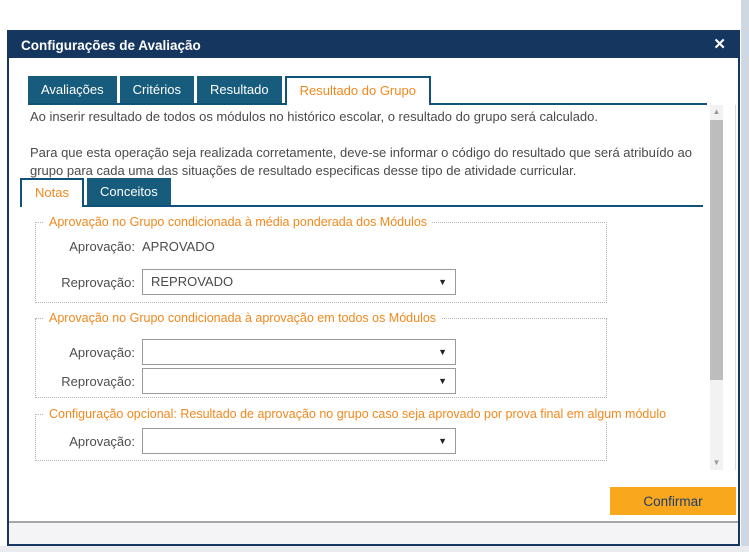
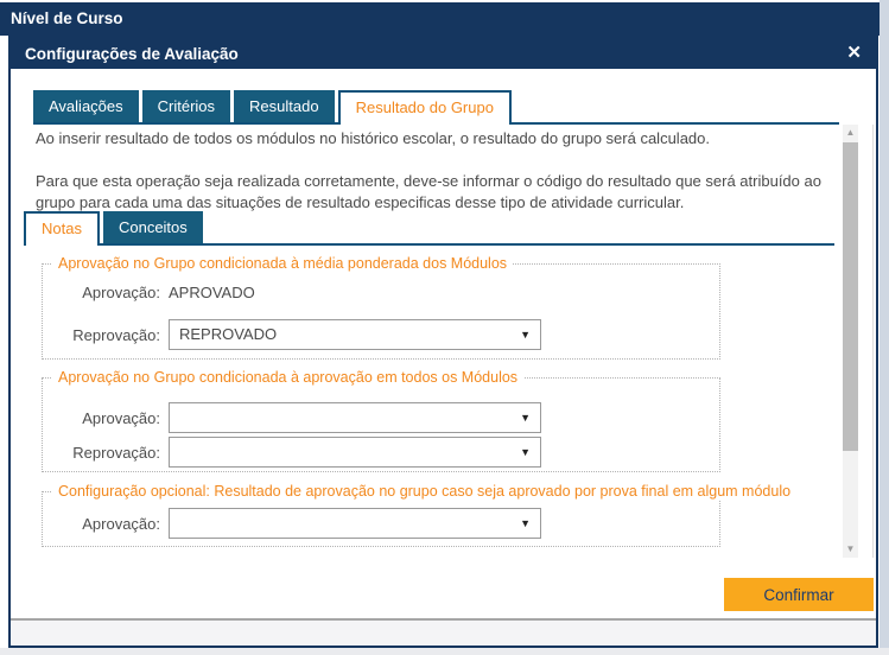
+ Nível de Curso
  Configurações de Avaliação
  ✕
  Avaliações
  Critérios
  Resultado
  Resultado do Grupo
  Ao inserir resultado de todos os módulos no histórico escolar, o resultado do grupo será calculado.
  Para que esta operação seja realizada corretamente, deve-se informar o código do resultado que será atribuído ao grupo para cada uma das situações de resultado especificas desse tipo de atividade curricular.
  Notas
  Conceitos
  Aprovação no Grupo condicionada à média ponderada dos Módulos
  Aprovação:
  APROVADO
  Reprovação:
  REPROVADO
  ▼
  Aprovação no Grupo condicionada à aprovação em todos os Módulos
  Aprovação:
  ▼
  Reprovação:
  ▼
  Configuração opcional: Resultado de aprovação no grupo caso seja aprovado por prova final em algum módulo
  Aprovação:
  ▼
  ▲
  ▼
  Confirmar
